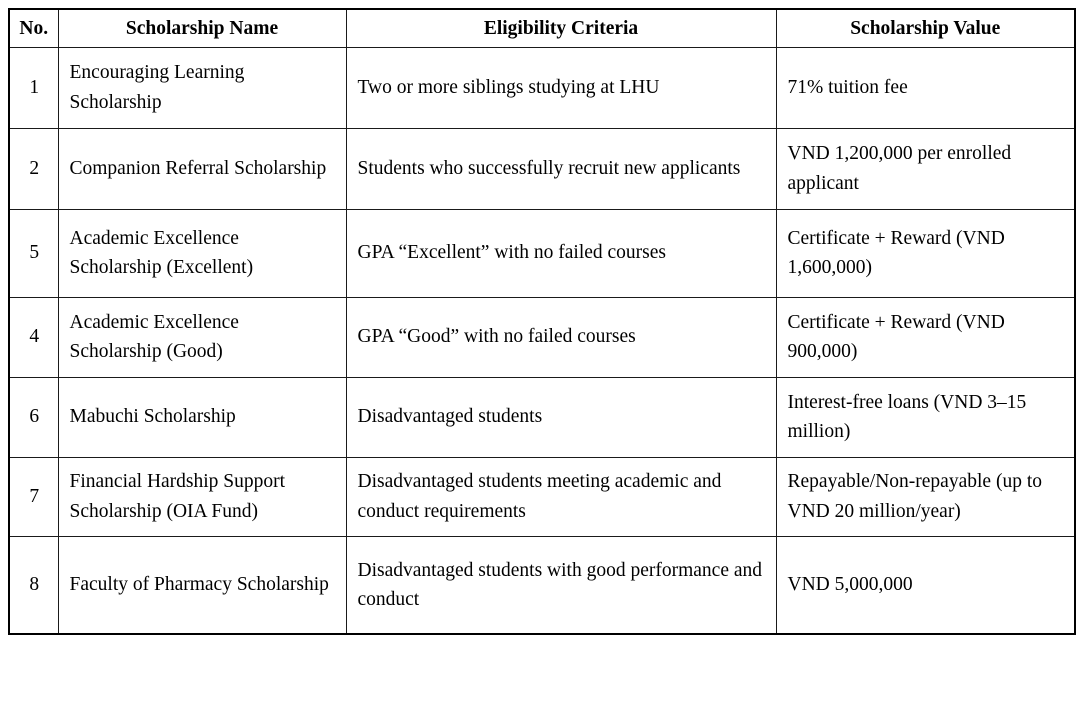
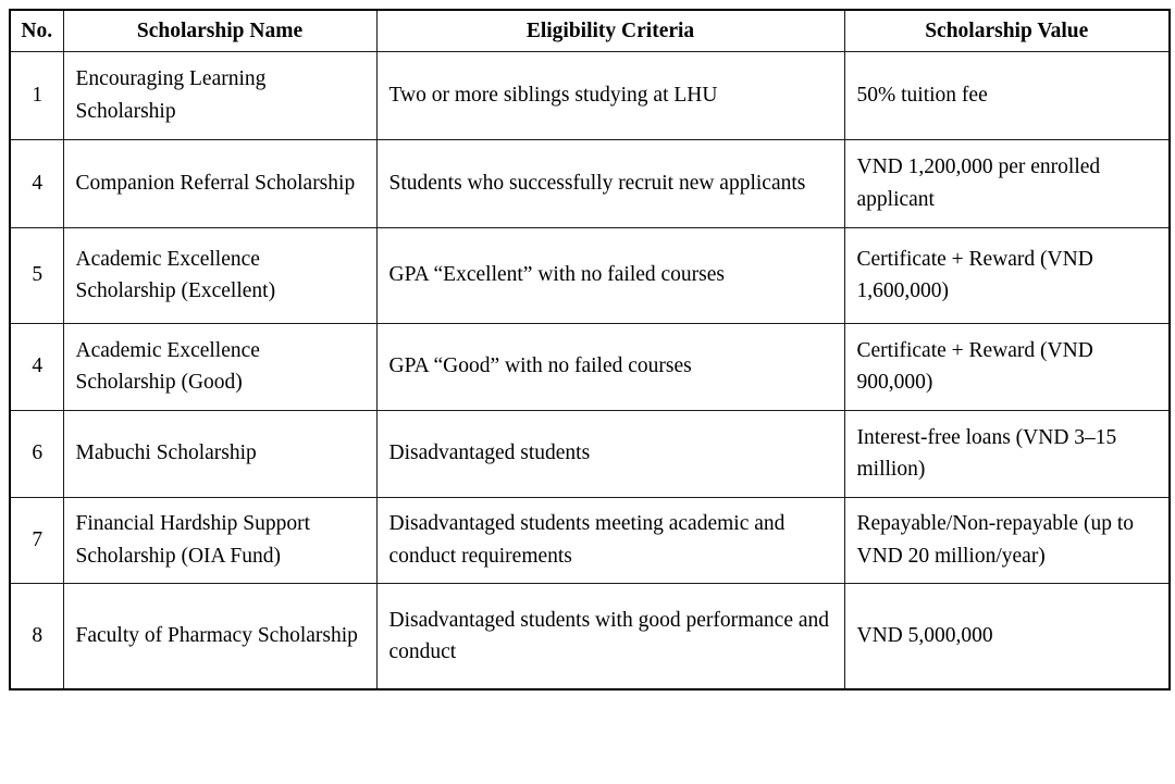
  No.	Scholarship Name	Eligibility Criteria	Scholarship Value
- 1	Encouraging Learning Scholarship	Two or more siblings studying at LHU	71% tuition fee
+ 1	Encouraging Learning Scholarship	Two or more siblings studying at LHU	50% tuition fee
- 2	Companion Referral Scholarship	Students who successfully recruit new applicants	VND 1,200,000 per enrolled applicant
+ 4	Companion Referral Scholarship	Students who successfully recruit new applicants	VND 1,200,000 per enrolled applicant
  5	Academic Excellence Scholarship (Excellent)	GPA “Excellent” with no failed courses	Certificate + Reward (VND 1,600,000)
  4	Academic Excellence Scholarship (Good)	GPA “Good” with no failed courses	Certificate + Reward (VND 900,000)
  6	Mabuchi Scholarship	Disadvantaged students	Interest-free loans (VND 3–15 million)
  7	Financial Hardship Support Scholarship (OIA Fund)	Disadvantaged students meeting academic and conduct requirements	Repayable/Non-repayable (up to VND 20 million/year)
  8	Faculty of Pharmacy Scholarship	Disadvantaged students with good performance and conduct	VND 5,000,000
